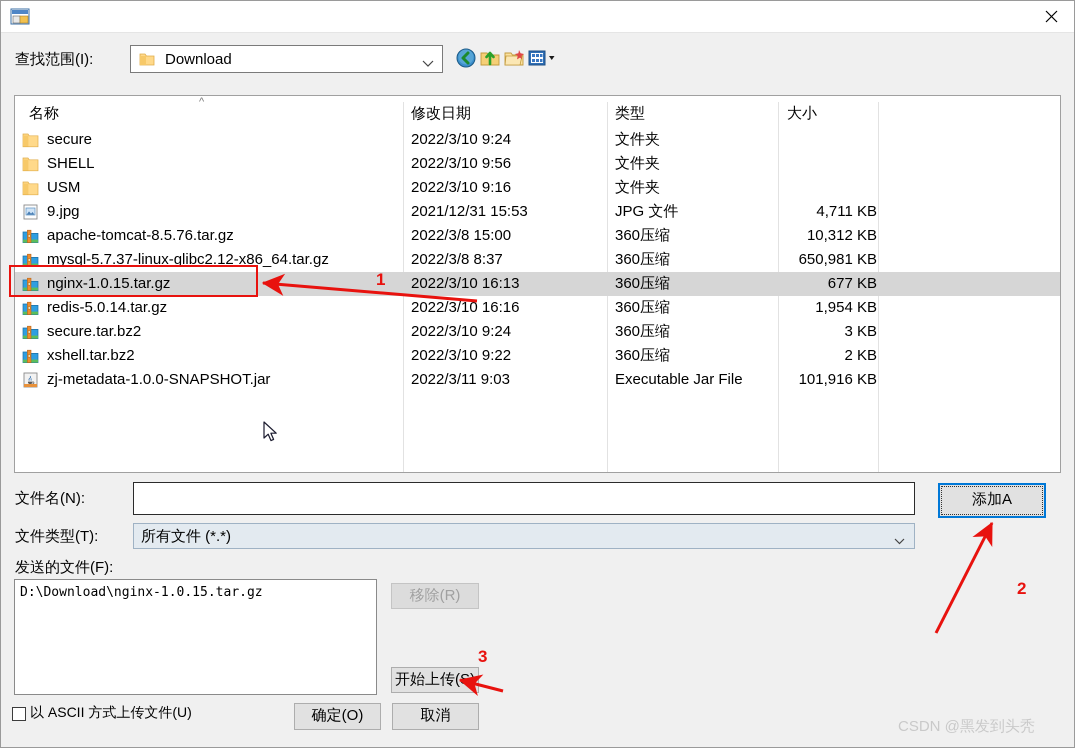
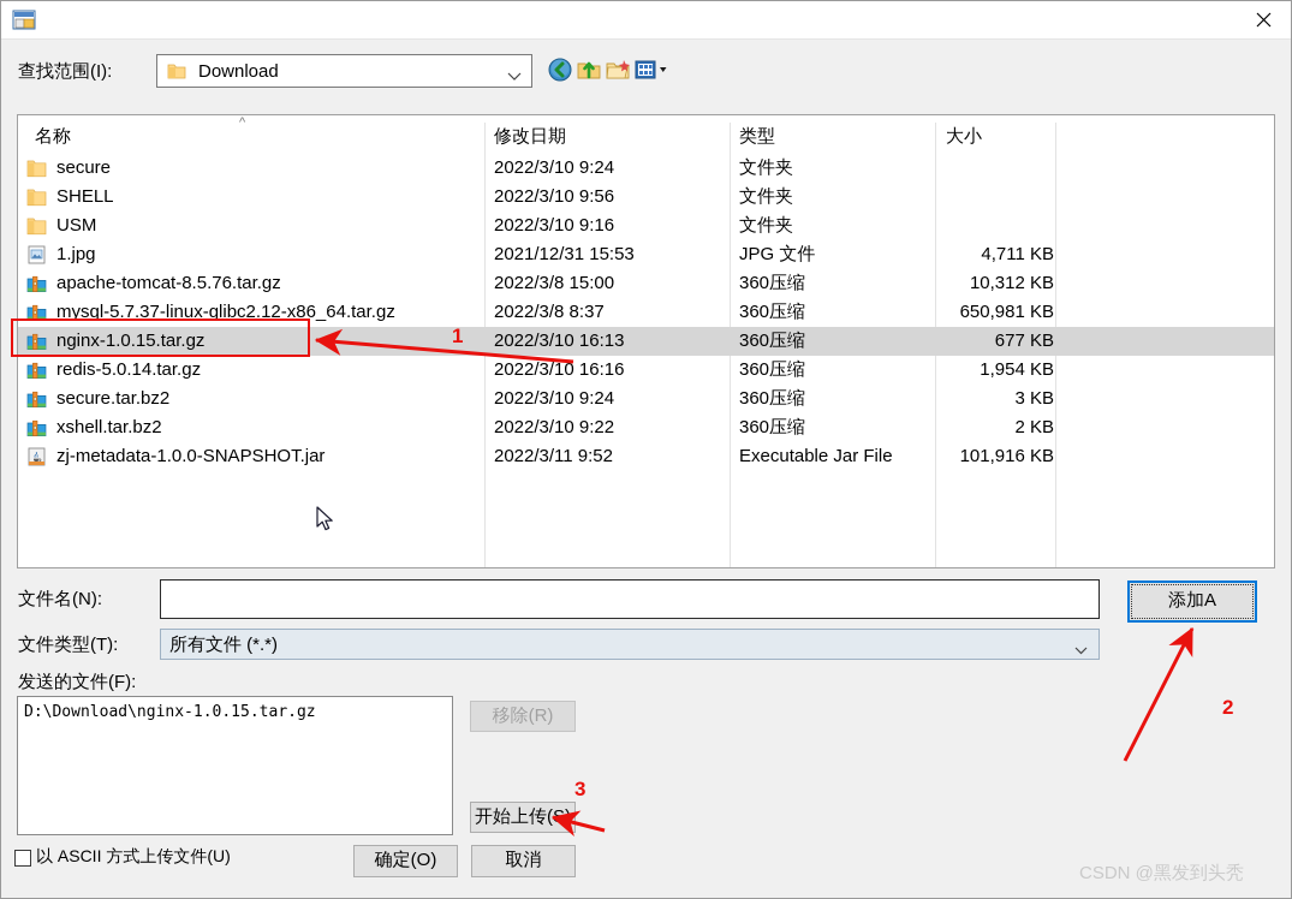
  查找范围(I):
  Download
  ^
  名称
  修改日期
  类型
  大小
  secure
  2022/3/10 9:24
  文件夹
  SHELL
  2022/3/10 9:56
  文件夹
  USM
  2022/3/10 9:16
  文件夹
- 9.jpg
+ 1.jpg
  2021/12/31 15:53
  JPG 文件
  4,711 KB
  apache-tomcat-8.5.76.tar.gz
  2022/3/8 15:00
  360压缩
  10,312 KB
  mysql-5.7.37-linux-glibc2.12-x86_64.tar.gz
  2022/3/8 8:37
  360压缩
  650,981 KB
  nginx-1.0.15.tar.gz
  2022/3/10 16:13
  360压缩
  677 KB
  redis-5.0.14.tar.gz
  2022/3/10 16:16
  360压缩
  1,954 KB
  secure.tar.bz2
  2022/3/10 9:24
  360压缩
  3 KB
  xshell.tar.bz2
  2022/3/10 9:22
  360压缩
  2 KB
  zj-metadata-1.0.0-SNAPSHOT.jar
- 2022/3/11 9:03
+ 2022/3/11 9:52
  Executable Jar File
  101,916 KB
  文件名(N):
  文件类型(T):
  所有文件 (*.*)
  发送的文件(F):
  D:\Download\nginx-1.0.15.tar.gz
  添加A
  移除(R)
  开始上传(S)
  确定(O)
  取消
  以 ASCII 方式上传文件(U)
  CSDN @黑发到头秃
  1
  2
  3
